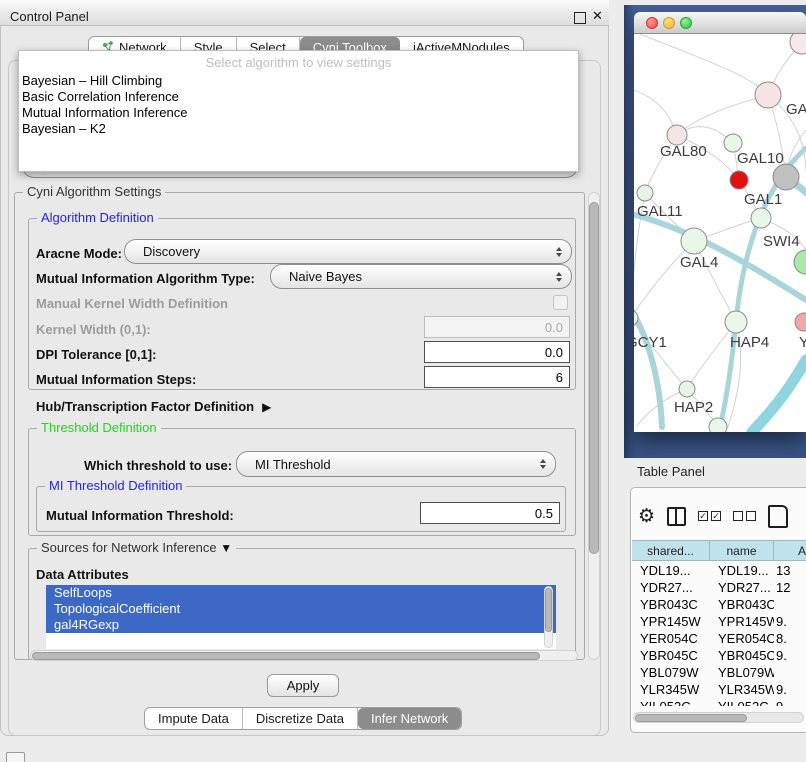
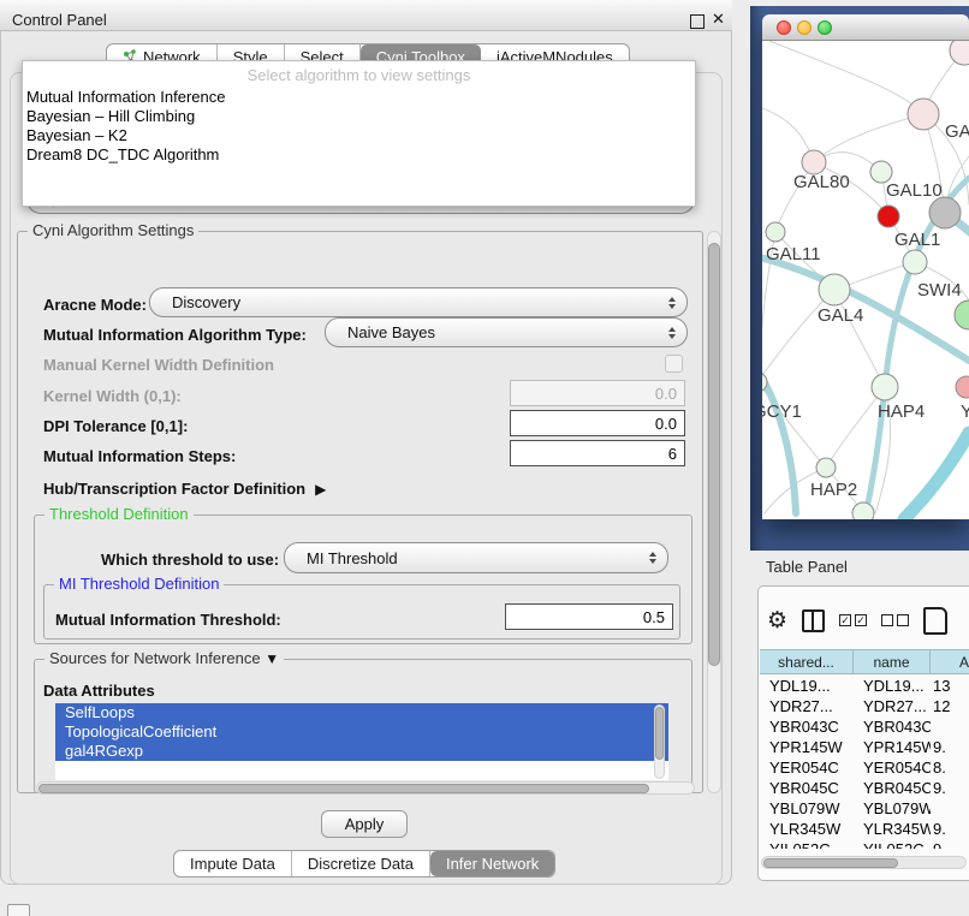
  Control Panel
  ✕
  Network
  Style
  Select
  Cyni Toolbox
  jActiveMNodules
  Select algorithm to view settings
- Bayesian – Hill Climbing
+ Mutual Information Inference
- Basic Correlation Inference
- Mutual Information Inference
+ Bayesian – Hill Climbing
  Bayesian – K2
+ Dream8 DC_TDC Algorithm
  Cyni Algorithm Settings
- Algorithm Definition
  Aracne Mode:
  Discovery
  Mutual Information Algorithm Type:
  Naive Bayes
  Manual Kernel Width Definition
  Kernel Width (0,1):
  0.0
  DPI Tolerance [0,1]:
  0.0
  Mutual Information Steps:
  6
  Hub/Transcription Factor Definition
  ▶
  Threshold Definition
  Which threshold to use:
  MI Threshold
  MI Threshold Definition
  Mutual Information Threshold:
  0.5
  Sources for Network Inference ▼
  Data Attributes
  SelfLoops
  TopologicalCoefficient
  gal4RGexp
  Apply
  Impute Data
  Discretize Data
  Infer Network
  GAL80
  GAL10
  GAL1
  GAL11
  SWI4
  GAL4
  CY1
  HAP4
  Y
  HAP2
  Table Panel
  ⚙
  ✓
  ✓
  shared...
  name
  A
  YDL19...
  YDL19...
  13
  YDR27...
  YDR27...
  12
  YBR043C
  YBR043C
  YPR145W
  YPR145W
  9.
  YER054C
  YER054C
  8.
  YBR045C
  YBR045C
  9.
  YBL079W
  YBL079W
  YLR345W
  YLR345W
  9.
